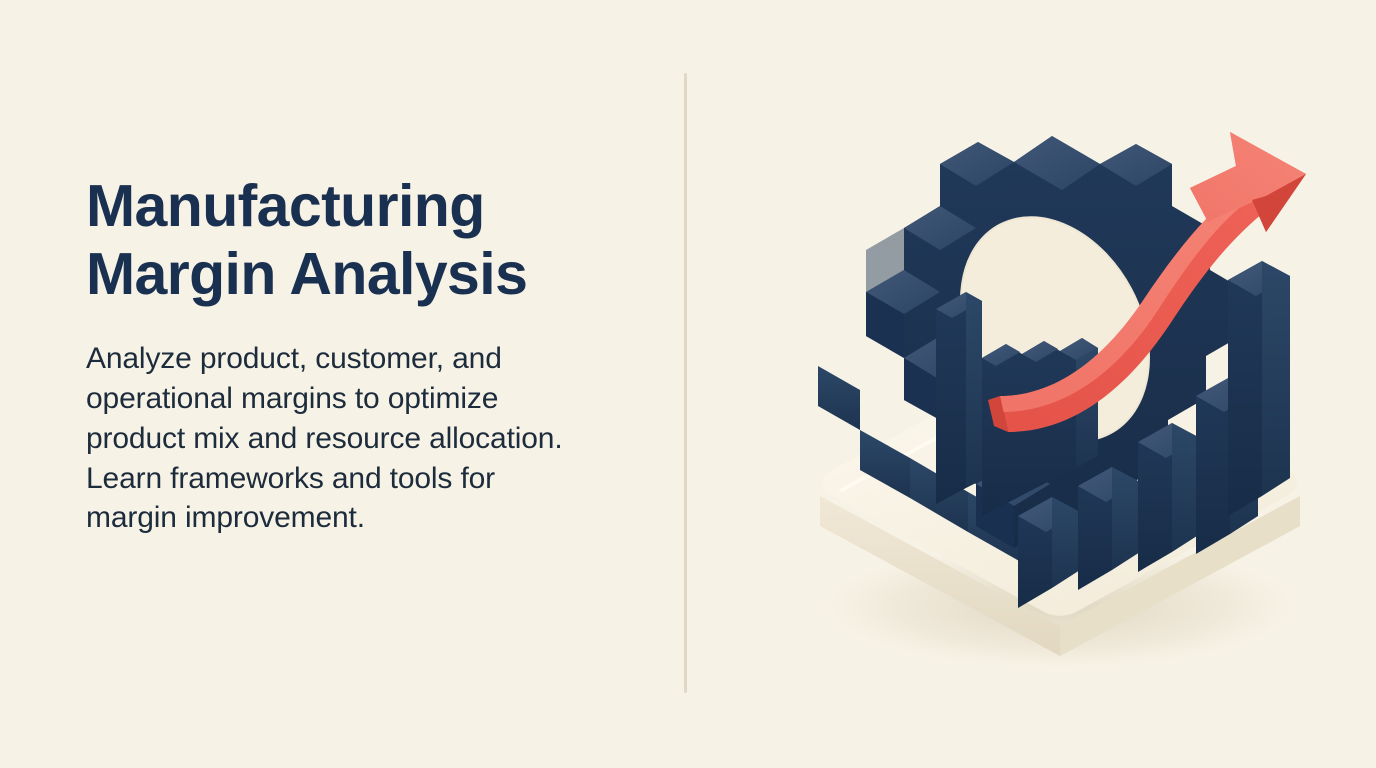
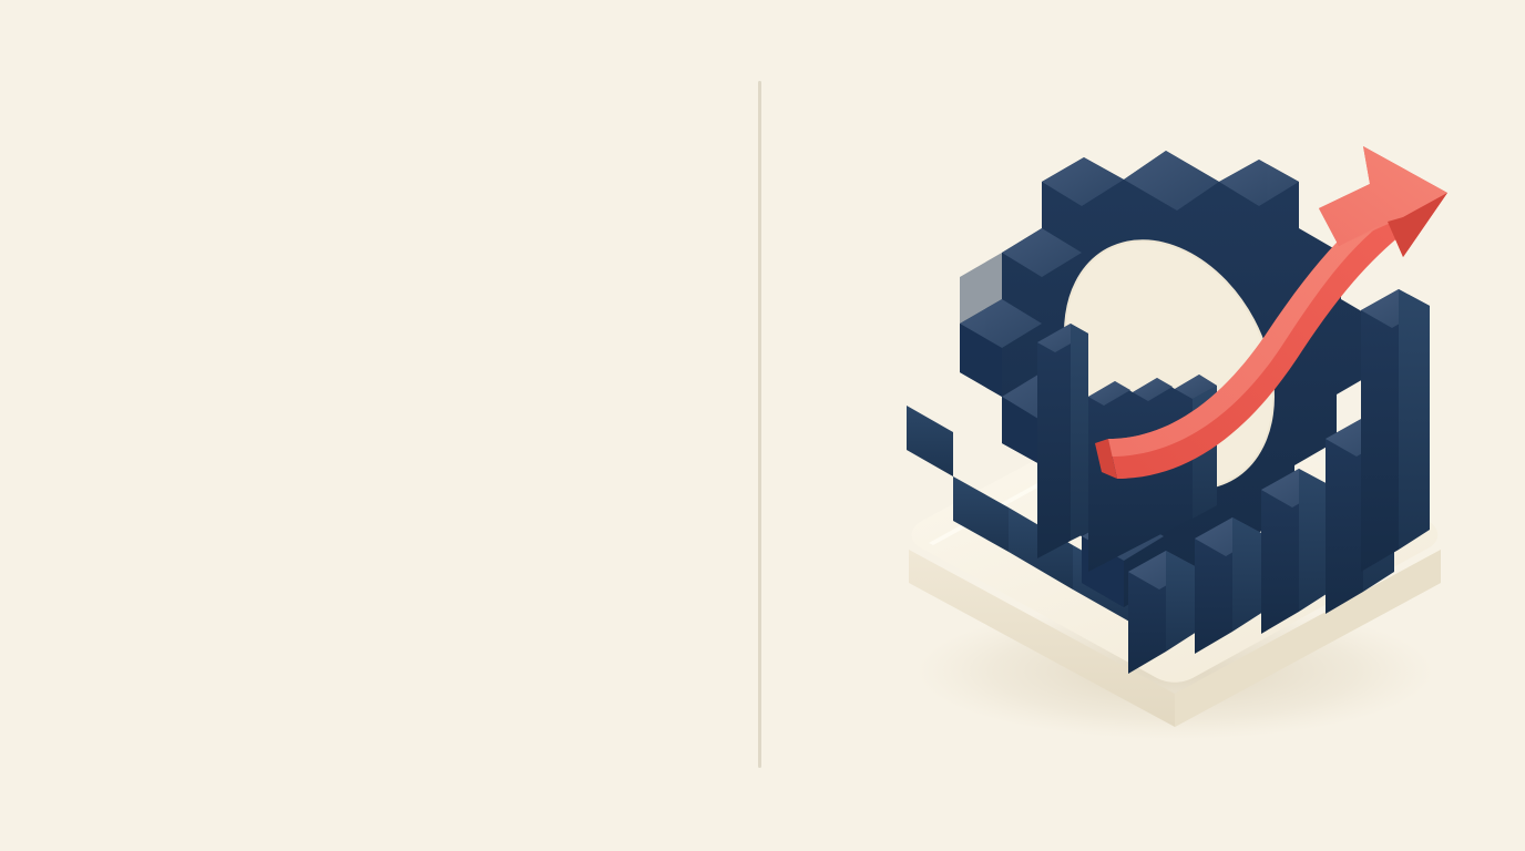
- Manufacturing
- Margin Analysis
- Analyze product, customer, and operational margins to optimize product mix and resource allocation. Learn frameworks and tools for margin improvement.
